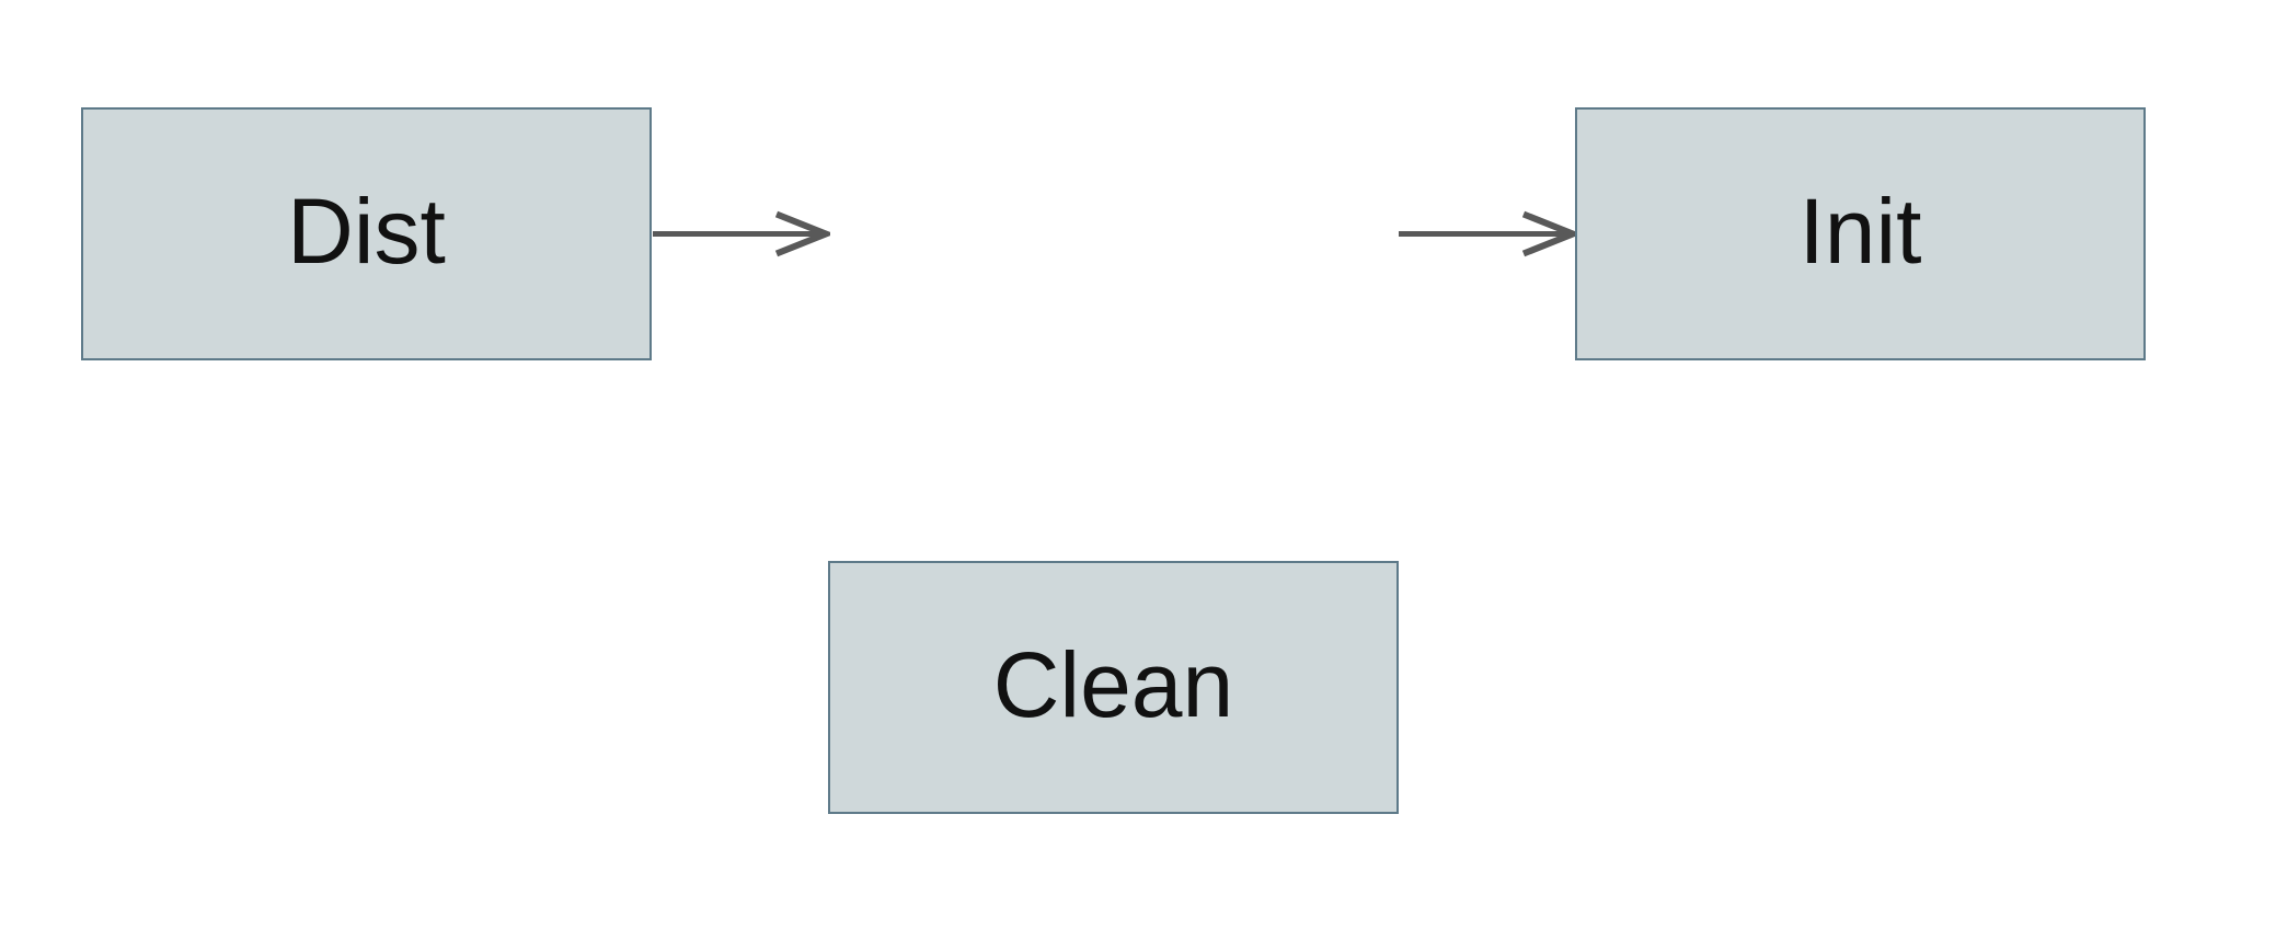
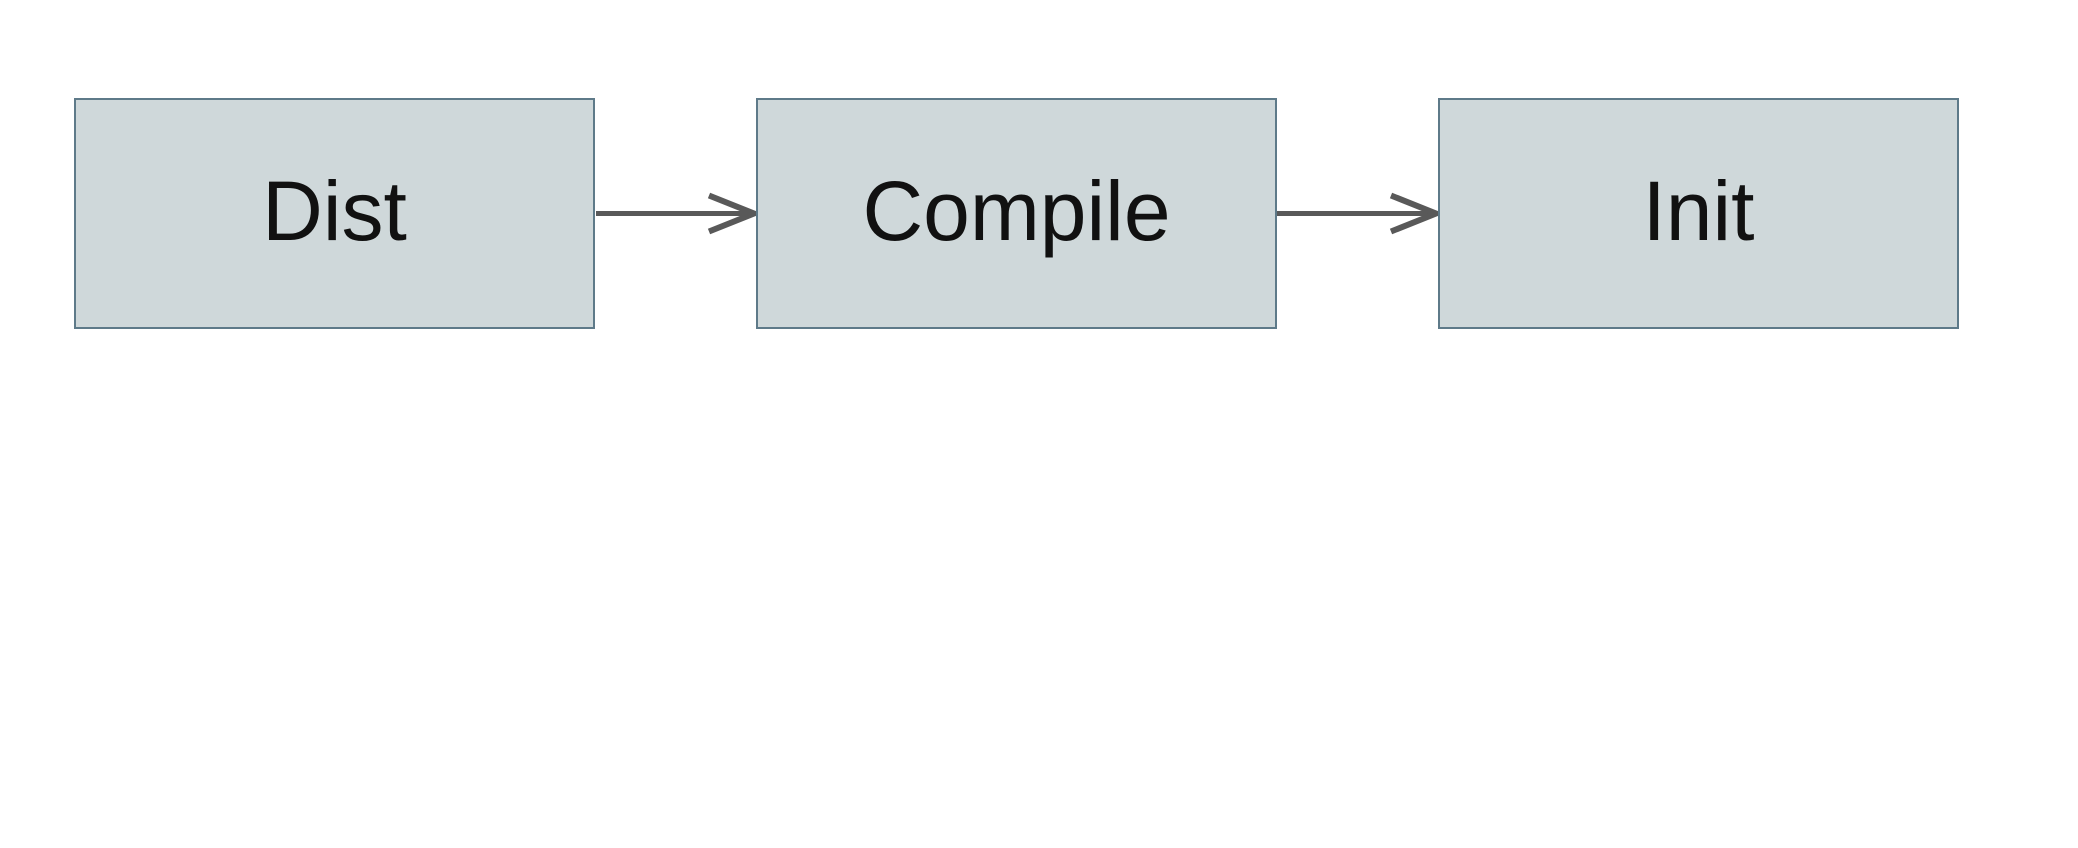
  Dist
+ Compile
  Init
- Clean
